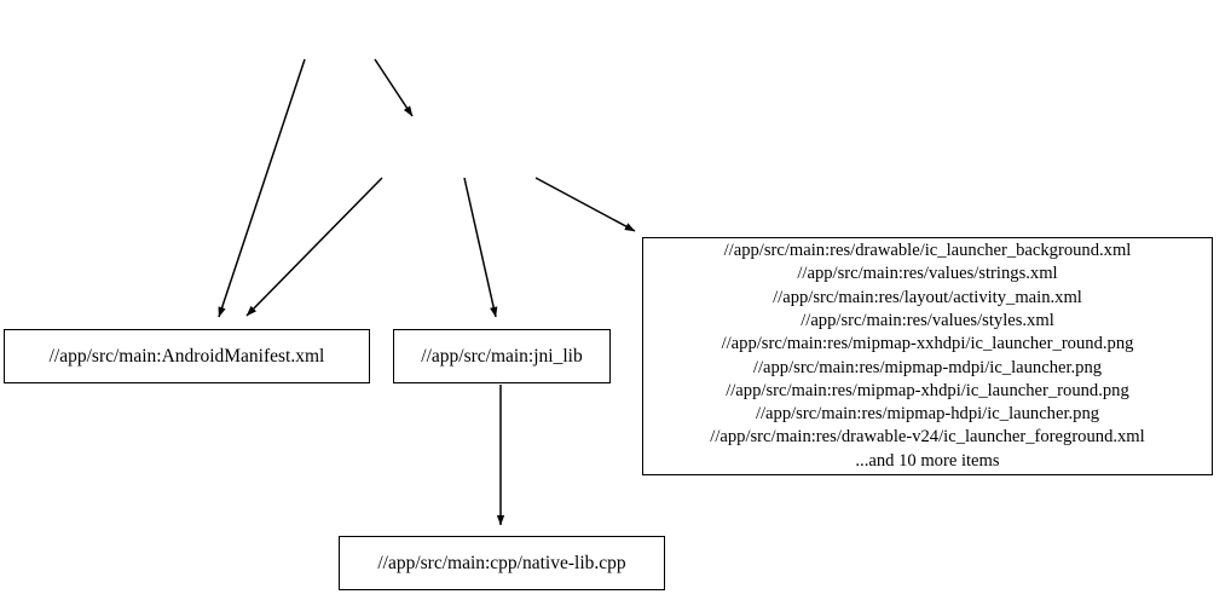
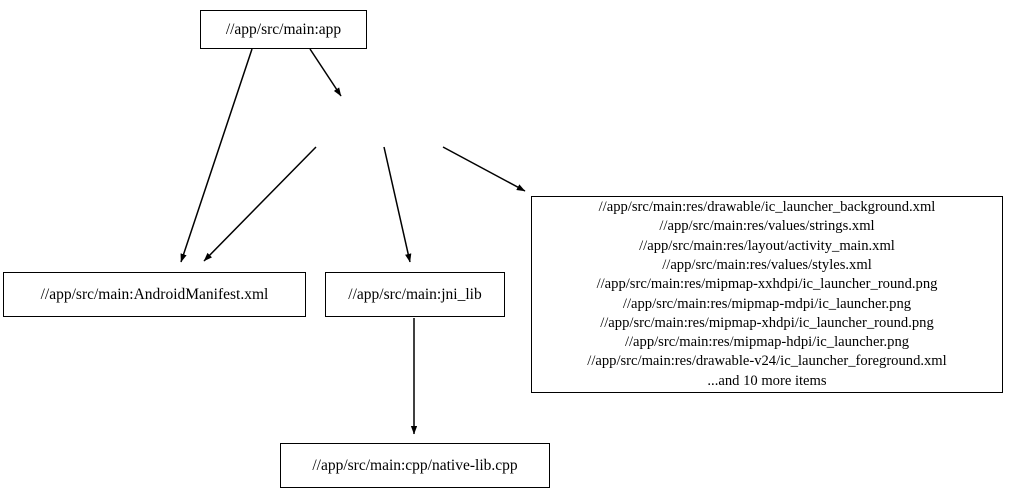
+ //app/src/main:app
  //app/src/main:AndroidManifest.xml
  //app/src/main:jni_lib
  //app/src/main:cpp/native-lib.cpp
  //app/src/main:res/drawable/ic_launcher_background.xml
  //app/src/main:res/values/strings.xml
  //app/src/main:res/layout/activity_main.xml
  //app/src/main:res/values/styles.xml
  //app/src/main:res/mipmap-xxhdpi/ic_launcher_round.png
  //app/src/main:res/mipmap-mdpi/ic_launcher.png
  //app/src/main:res/mipmap-xhdpi/ic_launcher_round.png
  //app/src/main:res/mipmap-hdpi/ic_launcher.png
  //app/src/main:res/drawable-v24/ic_launcher_foreground.xml
  ...and 10 more items
